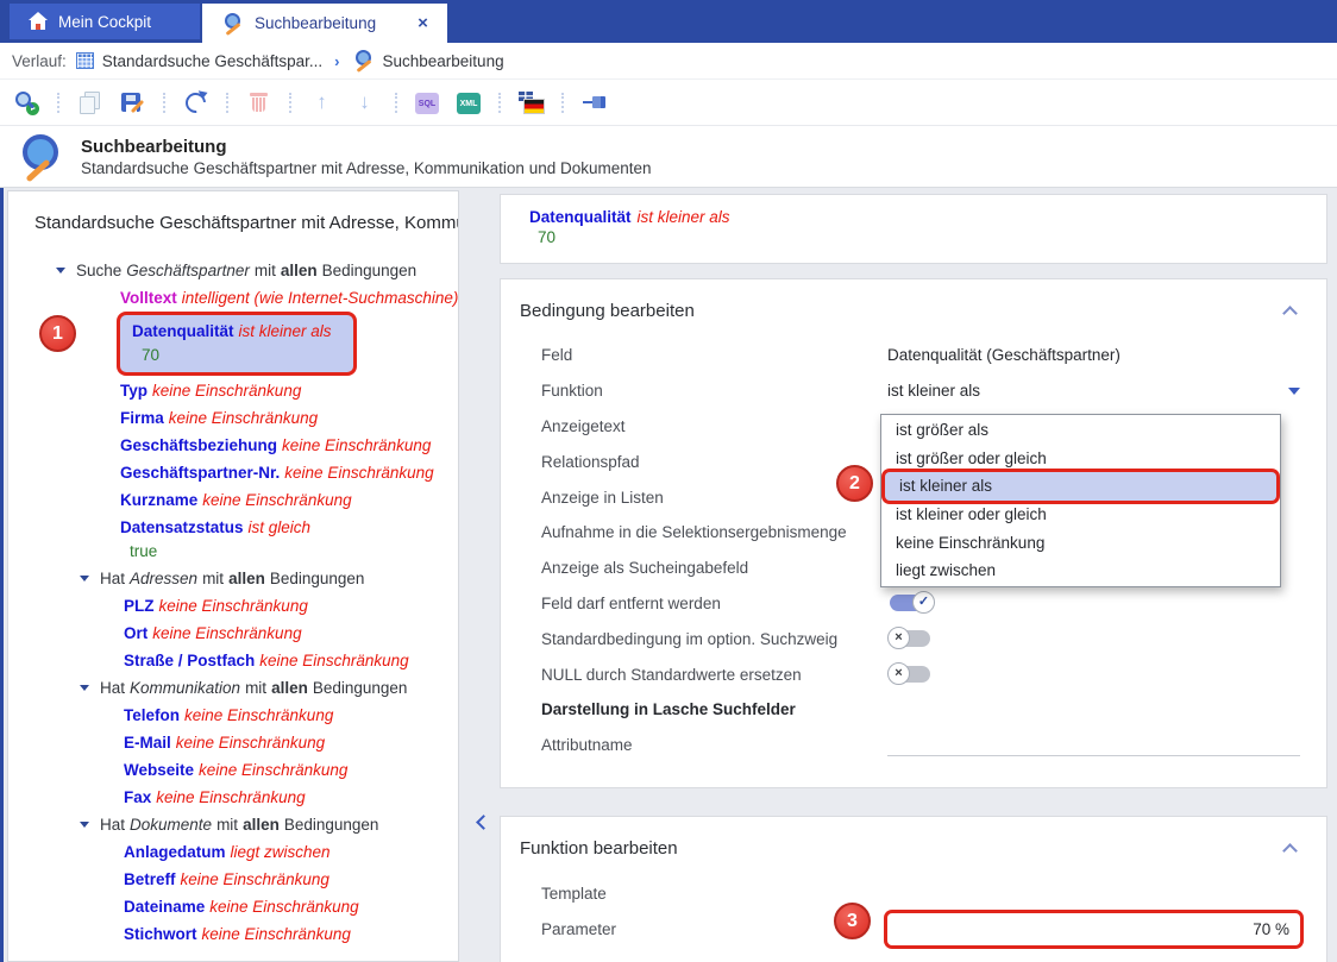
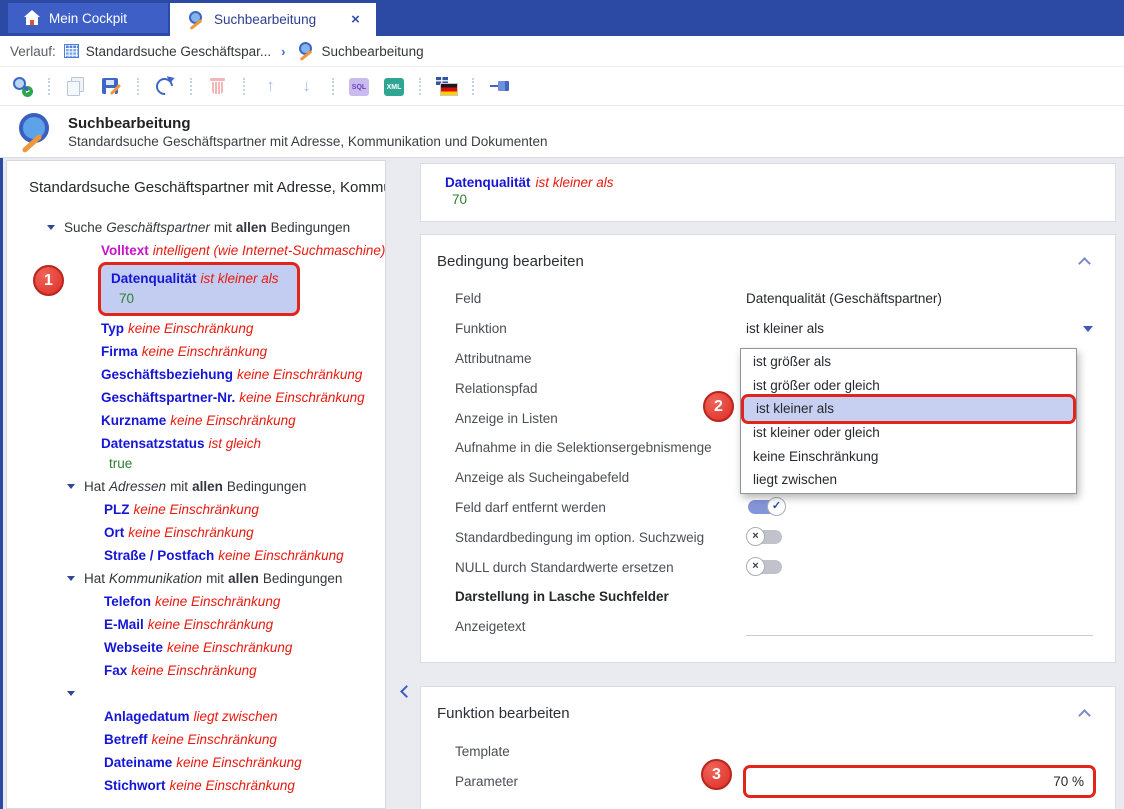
  Mein Cockpit
  Suchbearbeitung
  ×
  Verlauf:
  Standardsuche Geschäftspar...
  ›
  Suchbearbeitung
  ↑
  ↓
  Suchbearbeitung
  Standardsuche Geschäftspartner mit Adresse, Kommunikation und Dokumenten
  Standardsuche Geschäftspartner mit Adresse, Komm
  Suche Geschäftspartner mit allen Bedingungen
  Volltext intelligent (wie Internet-Suchmaschine)
  Datenqualität ist kleiner als
  70
  Typ keine Einschränkung
  Firma keine Einschränkung
  Geschäftsbeziehung keine Einschränkung
  Geschäftspartner-Nr. keine Einschränkung
  Kurzname keine Einschränkung
  Datensatzstatus ist gleich
  true
  Hat Adressen mit allen Bedingungen
  PLZ keine Einschränkung
  Ort keine Einschränkung
  Straße / Postfach keine Einschränkung
  Hat Kommunikation mit allen Bedingungen
  Telefon keine Einschränkung
  E-Mail keine Einschränkung
  Webseite keine Einschränkung
  Fax keine Einschränkung
- Hat Dokumente mit allen Bedingungen
  Anlagedatum liegt zwischen
  Betreff keine Einschränkung
  Dateiname keine Einschränkung
  Stichwort keine Einschränkung
  Datenqualität ist kleiner als
  70
  Bedingung bearbeiten
  Feld
  Datenqualität (Geschäftspartner)
  Funktion
  ist kleiner als
- Anzeigetext
+ Attributname
  Relationspfad
  Anzeige in Listen
  Aufnahme in die Selektionsergebnismenge
  Anzeige als Sucheingabefeld
  Feld darf entfernt werden
  ✓
  Standardbedingung im option. Suchzweig
  ×
  NULL durch Standardwerte ersetzen
  ×
  Darstellung in Lasche Suchfelder
- Attributname
+ Anzeigetext
  Funktion bearbeiten
  Template
  Parameter
  70 %
  ist größer als
  ist größer oder gleich
  ist kleiner als
  ist kleiner oder gleich
  keine Einschränkung
  liegt zwischen
  1
  2
  3
